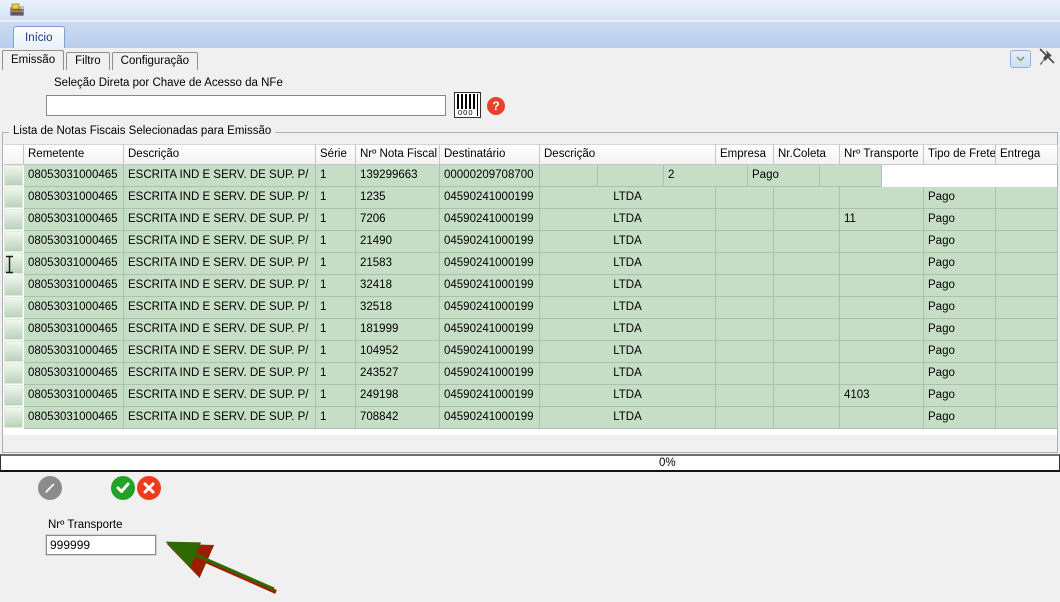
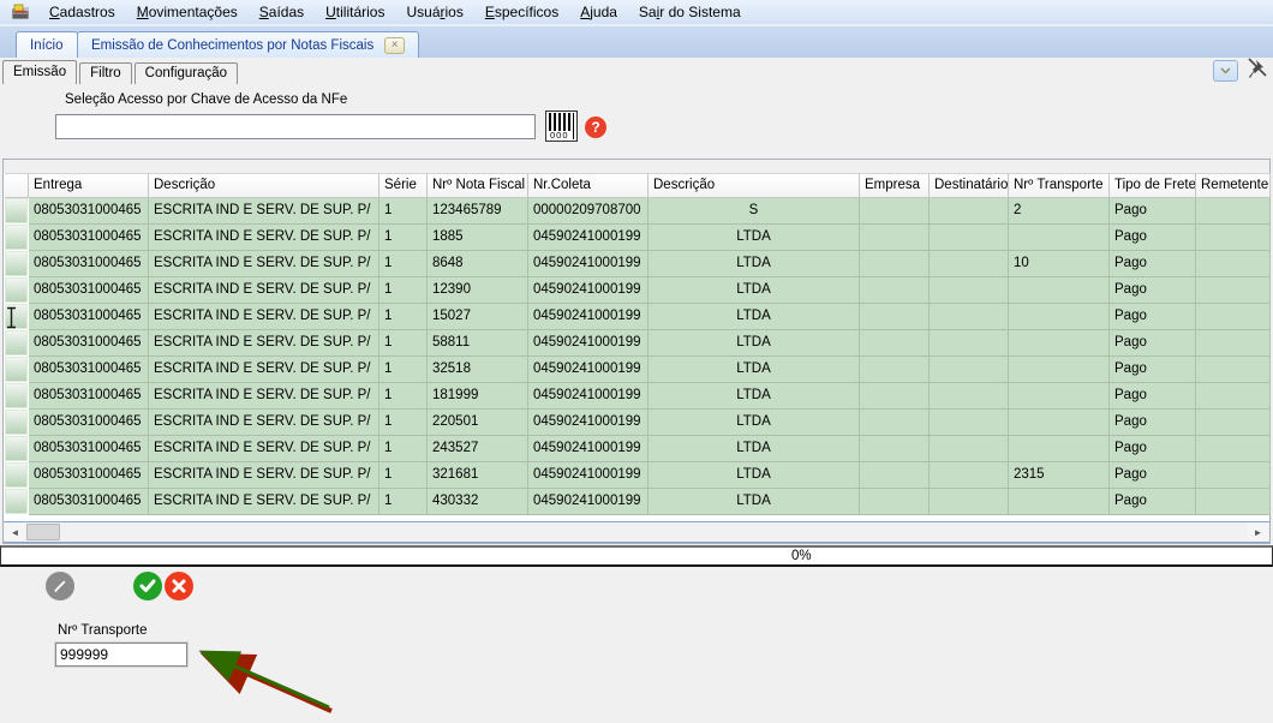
+ Cadastros Movimentações Saídas Utilitários Usuários Específicos Ajuda Sair do Sistema
  Início
+ Emissão de Conhecimentos por Notas Fiscais
+ ×
  Emissão
  Filtro
  Configuração
- Seleção Direta por Chave de Acesso da NFe
+ Seleção Acesso por Chave de Acesso da NFe
  000
  ?
- Lista de Notas Fiscais Selecionadas para Emissão
- Remetente
+ Entrega
  Descrição
  Série
  Nrº Nota Fiscal
- Destinatário
+ Nr.Coleta
  Descrição
  Empresa
- Nr.Coleta
+ Destinatário
  Nrº Transporte
  Tipo de Frete
- Entrega
+ Remetente
  08053031000465
  ESCRITA IND E SERV. DE SUP. P/
  1
- 139299663
+ 123465789
  00000209708700
+ S
  2
  Pago
  08053031000465
  ESCRITA IND E SERV. DE SUP. P/
  1
- 1235
+ 1885
  04590241000199
  LTDA
  Pago
  08053031000465
  ESCRITA IND E SERV. DE SUP. P/
  1
- 7206
+ 8648
  04590241000199
  LTDA
- 11
+ 10
  Pago
  08053031000465
  ESCRITA IND E SERV. DE SUP. P/
  1
- 21490
+ 12390
  04590241000199
  LTDA
  Pago
  08053031000465
  ESCRITA IND E SERV. DE SUP. P/
  1
- 21583
+ 15027
  04590241000199
  LTDA
  Pago
  08053031000465
  ESCRITA IND E SERV. DE SUP. P/
  1
- 32418
+ 58811
  04590241000199
  LTDA
  Pago
  08053031000465
  ESCRITA IND E SERV. DE SUP. P/
  1
  32518
  04590241000199
  LTDA
  Pago
  08053031000465
  ESCRITA IND E SERV. DE SUP. P/
  1
  181999
  04590241000199
  LTDA
  Pago
  08053031000465
  ESCRITA IND E SERV. DE SUP. P/
  1
- 104952
+ 220501
  04590241000199
  LTDA
  Pago
  08053031000465
  ESCRITA IND E SERV. DE SUP. P/
  1
  243527
  04590241000199
  LTDA
  Pago
  08053031000465
  ESCRITA IND E SERV. DE SUP. P/
  1
- 249198
+ 321681
  04590241000199
  LTDA
- 4103
+ 2315
  Pago
  08053031000465
  ESCRITA IND E SERV. DE SUP. P/
  1
- 708842
+ 430332
  04590241000199
  LTDA
  Pago
+ ◄
+ ►
  0%
  Nrº Transporte
  999999
